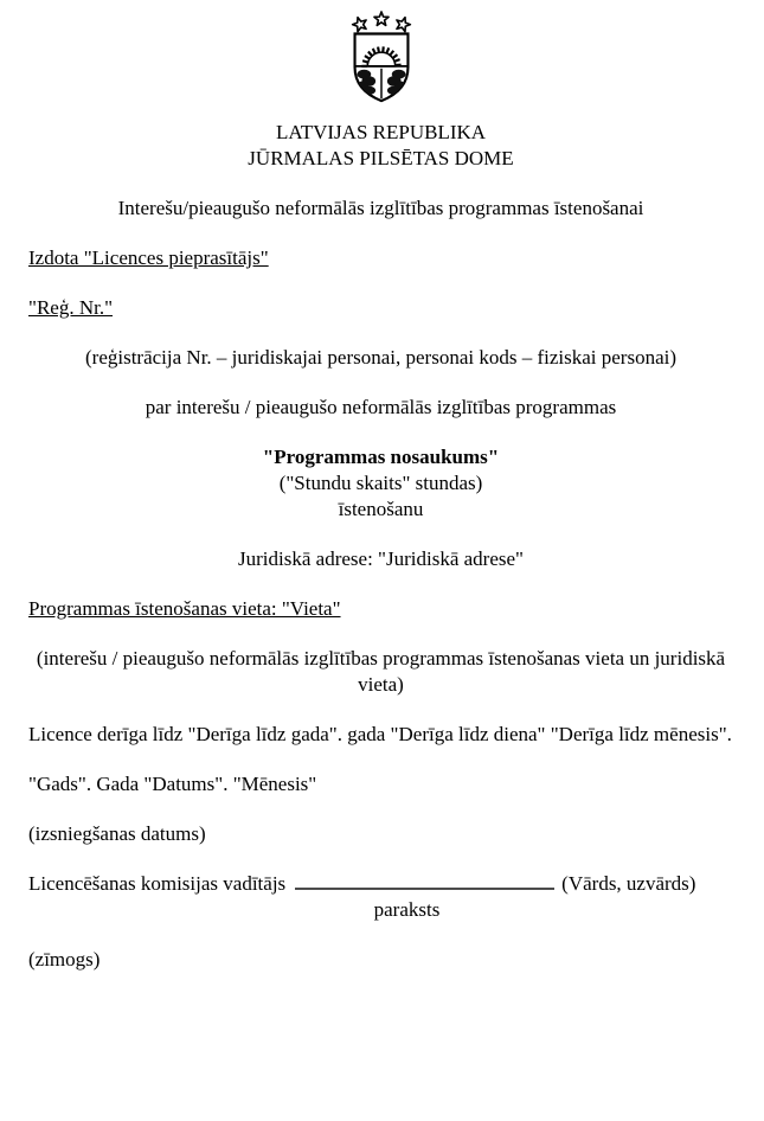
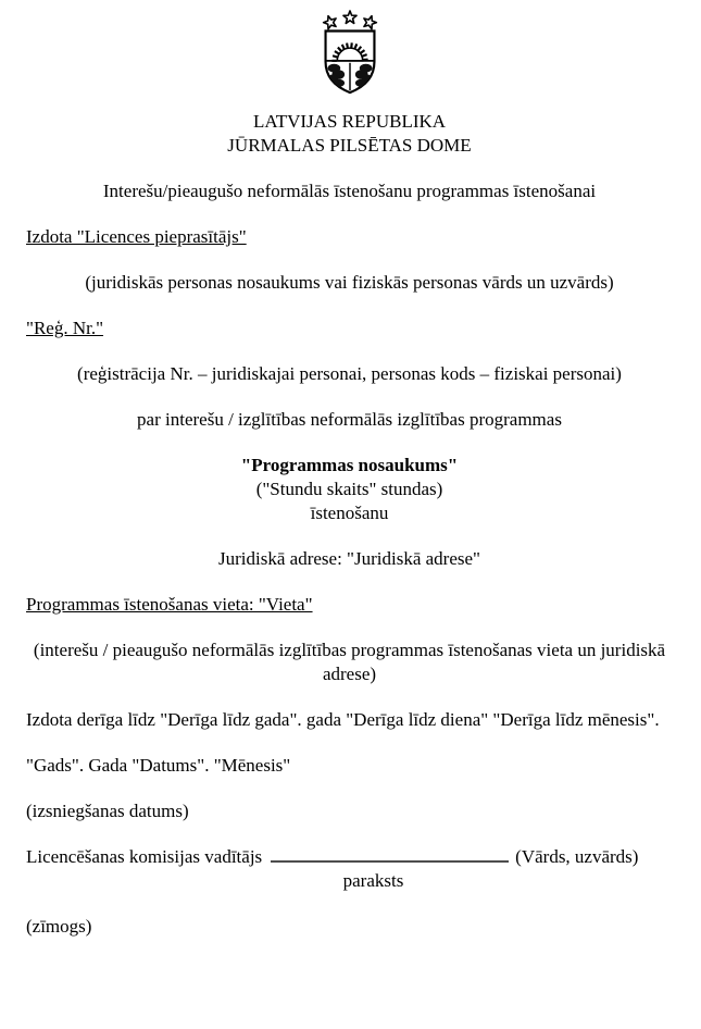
  LATVIJAS REPUBLIKA
  JŪRMALAS PILSĒTAS DOME
- Interešu/pieaugušo neformālās izglītības programmas īstenošanai
+ Interešu/pieaugušo neformālās īstenošanu programmas īstenošanai
  Izdota "Licences pieprasītājs"
+ (juridiskās personas nosaukums vai fiziskās personas vārds un uzvārds)
  "Reģ. Nr."
- (reģistrācija Nr. – juridiskajai personai, personai kods – fiziskai personai)
+ (reģistrācija Nr. – juridiskajai personai, personas kods – fiziskai personai)
- par interešu / pieaugušo neformālās izglītības programmas
+ par interešu / izglītības neformālās izglītības programmas
  "Programmas nosaukums"
  ("Stundu skaits" stundas)
  īstenošanu
  Juridiskā adrese: "Juridiskā adrese"
  Programmas īstenošanas vieta: "Vieta"
- (interešu / pieaugušo neformālās izglītības programmas īstenošanas vieta un juridiskā vieta)
+ (interešu / pieaugušo neformālās izglītības programmas īstenošanas vieta un juridiskā adrese)
- Licence derīga līdz "Derīga līdz gada". gada "Derīga līdz diena" "Derīga līdz mēnesis".
+ Izdota derīga līdz "Derīga līdz gada". gada "Derīga līdz diena" "Derīga līdz mēnesis".
  "Gads". Gada "Datums". "Mēnesis"
  (izsniegšanas datums)
  Licencēšanas komisijas vadītājs (Vārds, uzvārds)
  paraksts
  (zīmogs)
